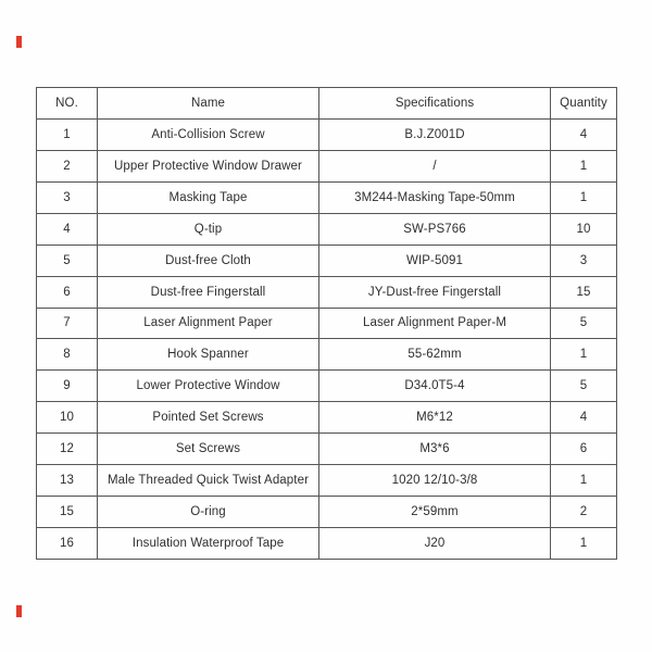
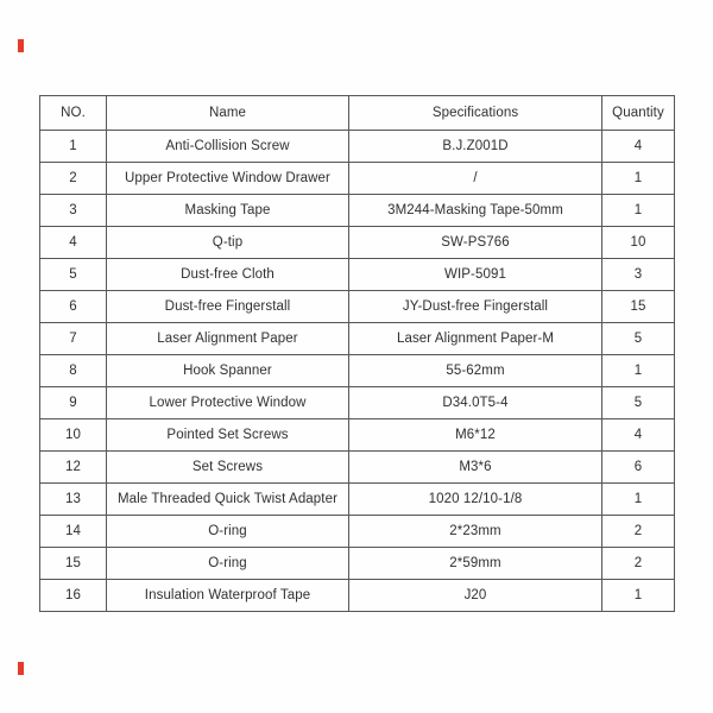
  NO.	Name	Specifications	Quantity
  1	Anti-Collision Screw	B.J.Z001D	4
  2	Upper Protective Window Drawer	/	1
  3	Masking Tape	3M244-Masking Tape-50mm	1
  4	Q-tip	SW-PS766	10
  5	Dust-free Cloth	WIP-5091	3
  6	Dust-free Fingerstall	JY-Dust-free Fingerstall	15
  7	Laser Alignment Paper	Laser Alignment Paper-M	5
  8	Hook Spanner	55-62mm	1
  9	Lower Protective Window	D34.0T5-4	5
  10	Pointed Set Screws	M6*12	4
  12	Set Screws	M3*6	6
- 13	Male Threaded Quick Twist Adapter	1020 12/10-3/8	1
+ 13	Male Threaded Quick Twist Adapter	1020 12/10-1/8	1
+ 14	O-ring	2*23mm	2
  15	O-ring	2*59mm	2
  16	Insulation Waterproof Tape	J20	1
